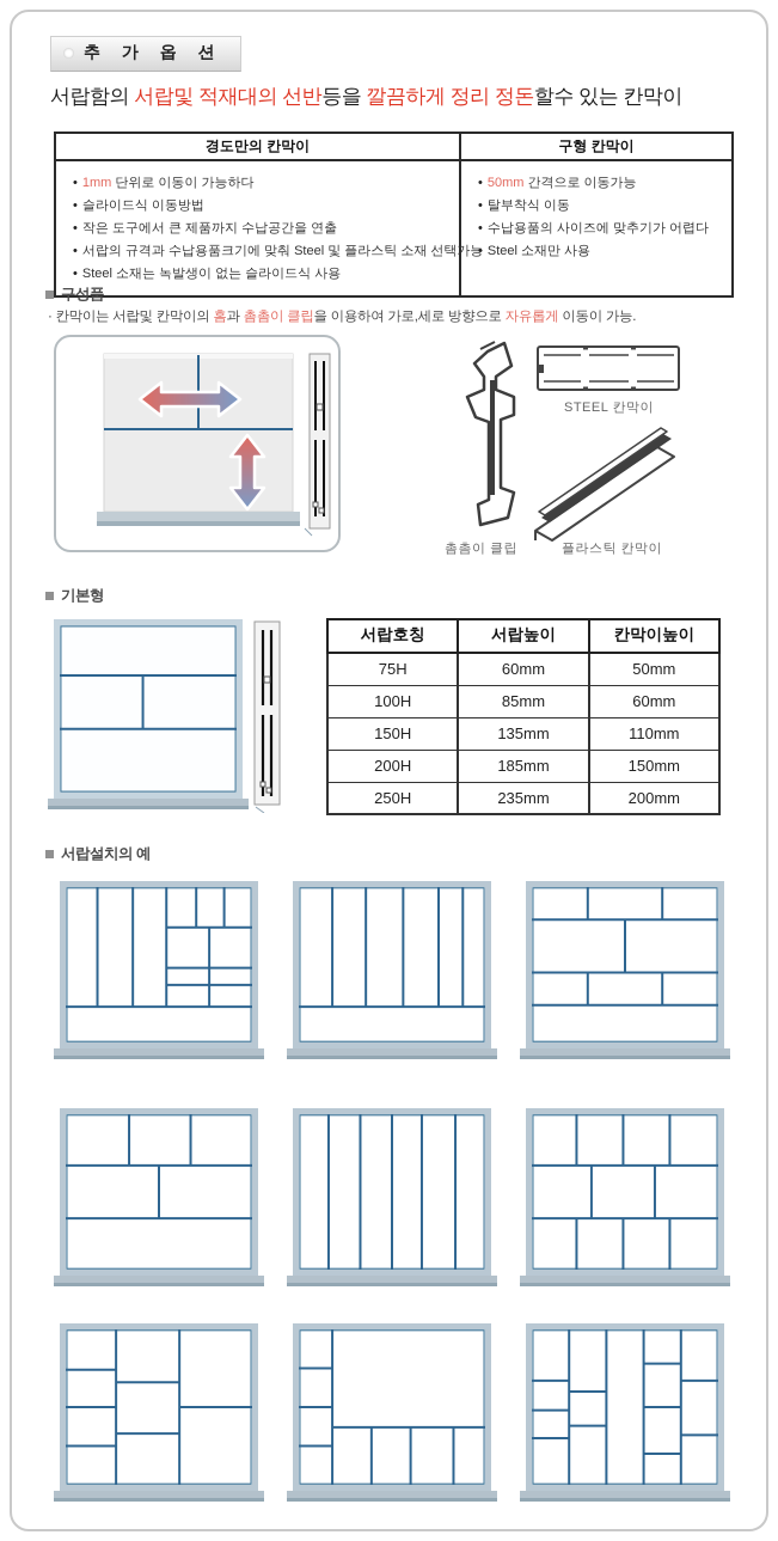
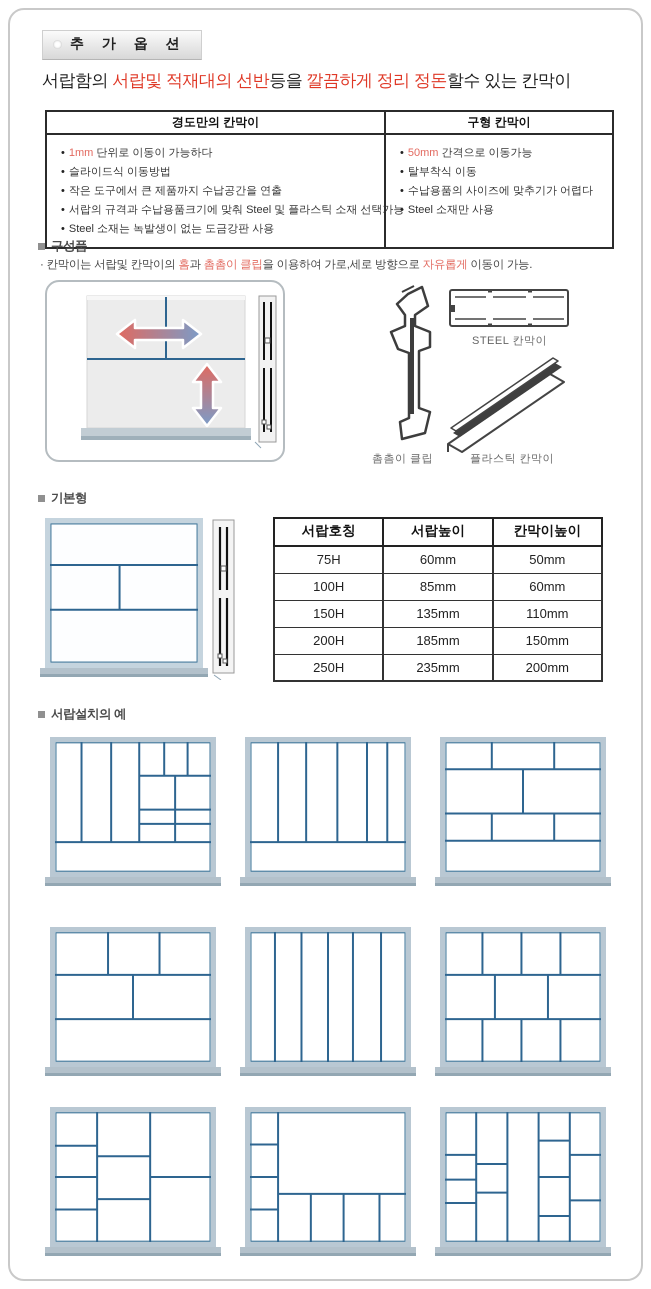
  추 가 옵 션
  서랍함의 서랍및 적재대의 선반등을 깔끔하게 정리 정돈할수 있는 칸막이
  경도만의 칸막이	구형 칸막이
- • 1mm 단위로 이동이 가능하다• 슬라이드식 이동방법• 작은 도구에서 큰 제품까지 수납공간을 연출• 서랍의 규격과 수납용품크기에 맞춰 Steel 및 플라스틱 소재 선택가능• Steel 소재는 녹발생이 없는 슬라이드식 사용	• 50mm 간격으로 이동가능• 탈부착식 이동• 수납용품의 사이즈에 맞추기가 어렵다• Steel 소재만 사용
+ • 1mm 단위로 이동이 가능하다• 슬라이드식 이동방법• 작은 도구에서 큰 제품까지 수납공간을 연출• 서랍의 규격과 수납용품크기에 맞춰 Steel 및 플라스틱 소재 선택가능• Steel 소재는 녹발생이 없는 도금강판 사용	• 50mm 간격으로 이동가능• 탈부착식 이동• 수납용품의 사이즈에 맞추기가 어렵다• Steel 소재만 사용
  구성품
  · 칸막이는 서랍및 칸막이의 홈과 촘촘이 클립을 이용하여 가로,세로 방향으로 자유롭게 이동이 가능.
  촘촘이 클립
  STEEL 칸막이
  플라스틱 칸막이
  기본형
  서랍호칭	서랍높이	칸막이높이
  75H	60mm	50mm
  100H	85mm	60mm
  150H	135mm	110mm
  200H	185mm	150mm
  250H	235mm	200mm
  서랍설치의 예
